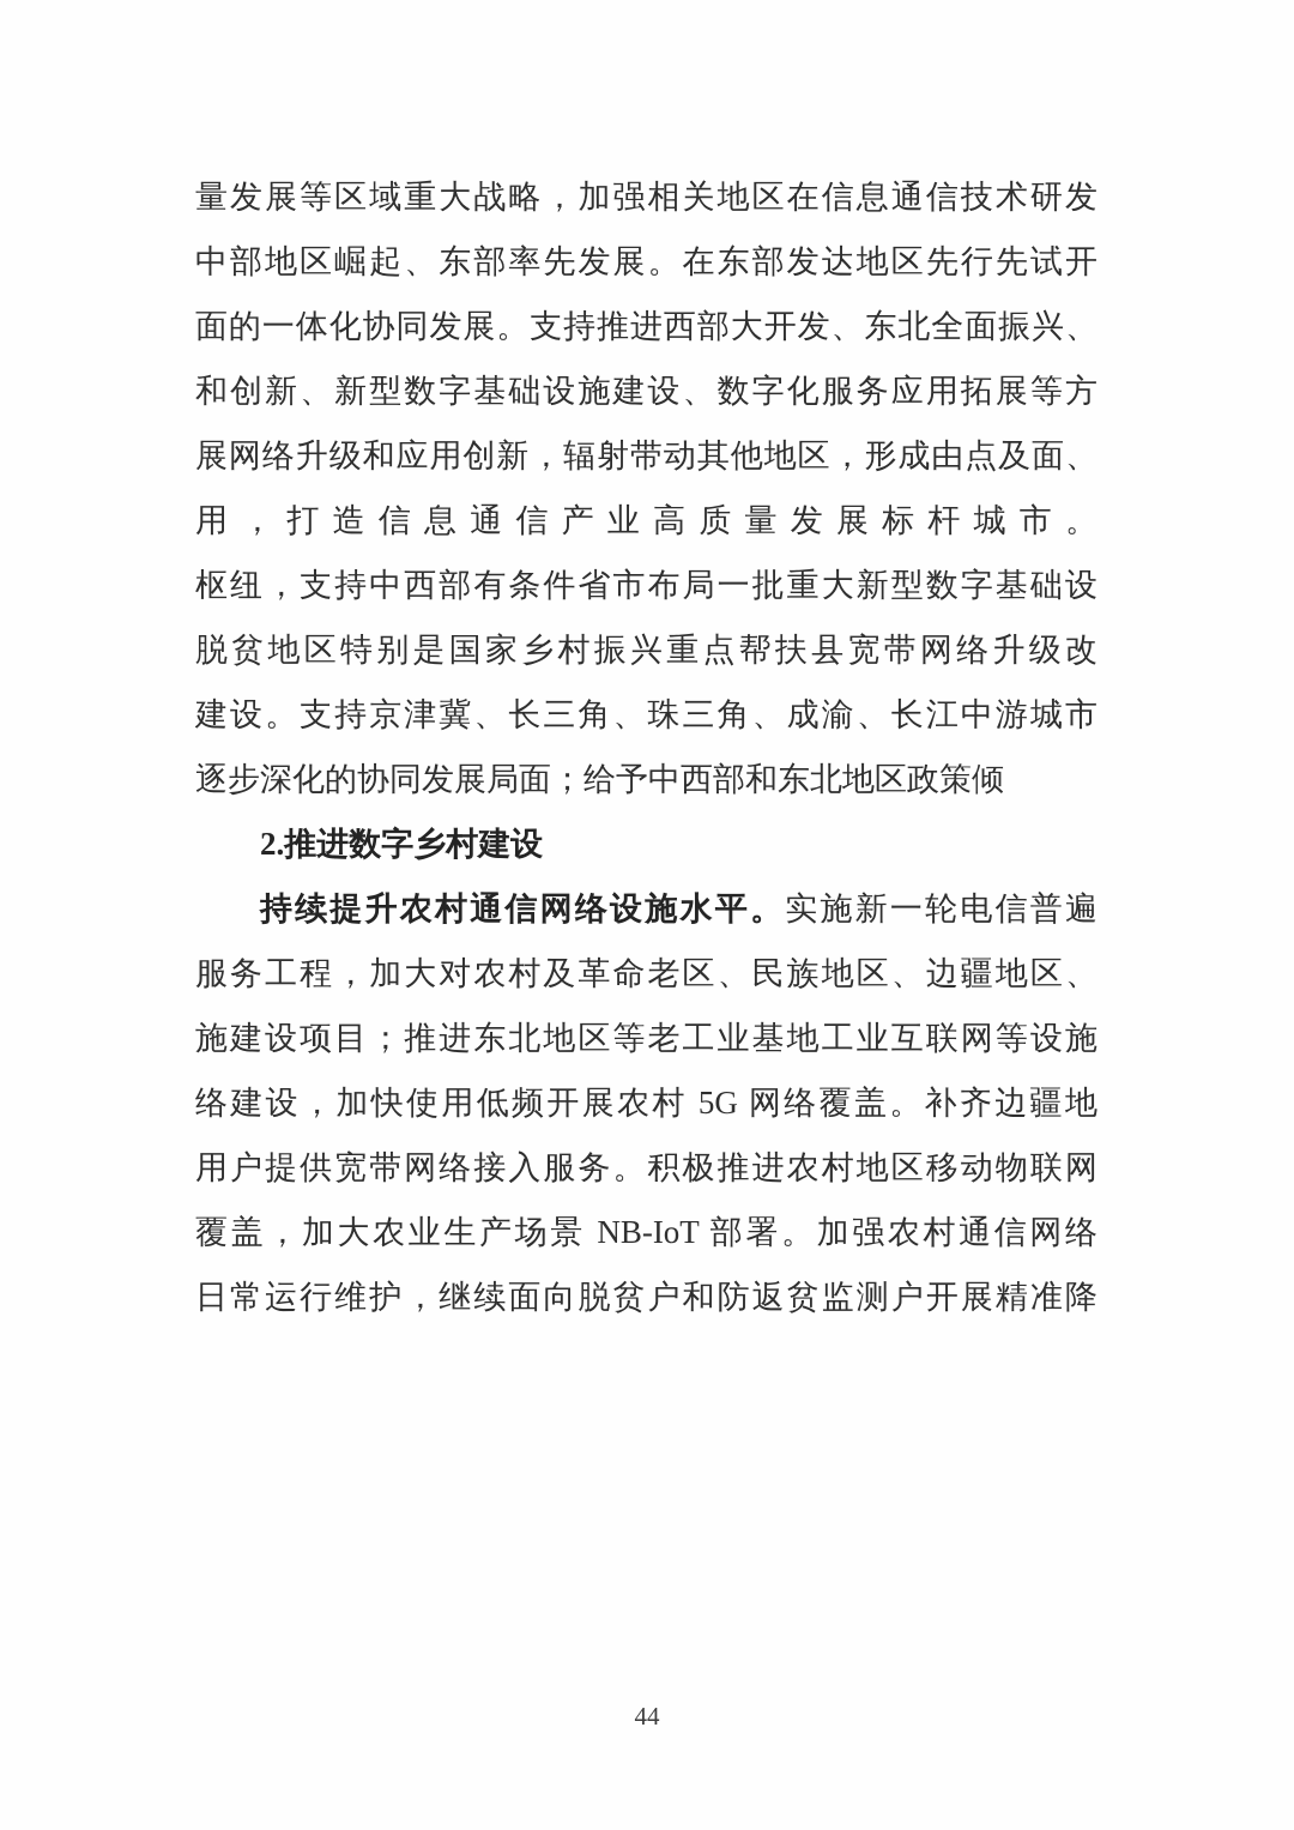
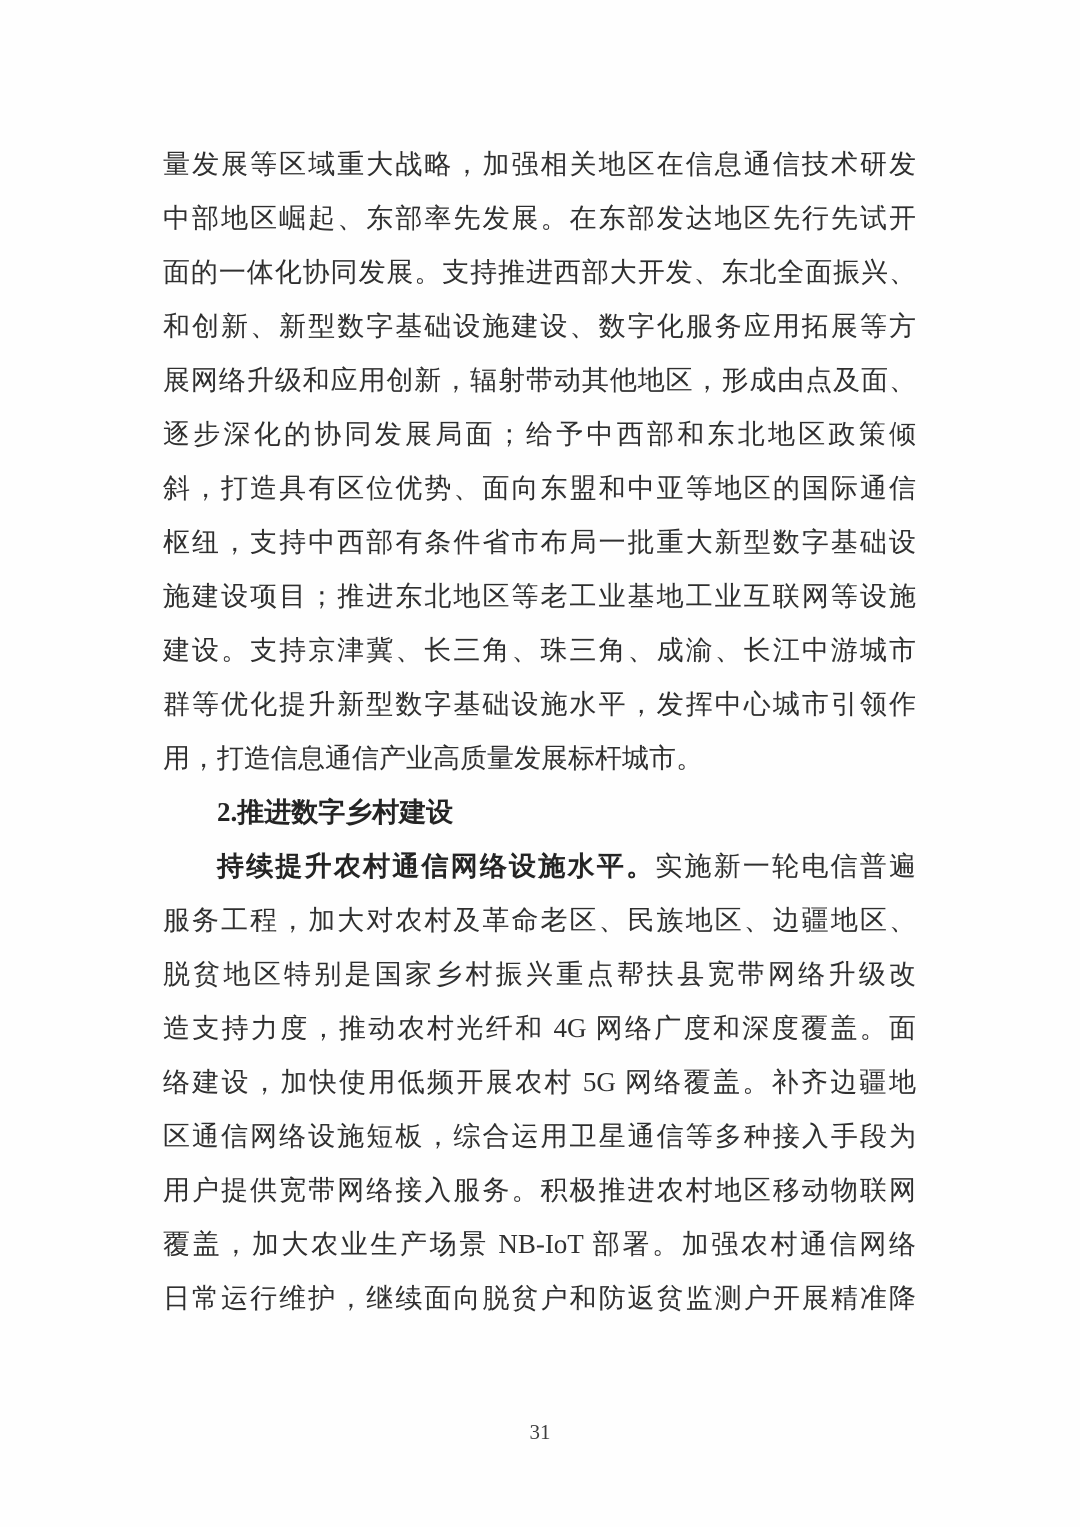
  量发展等区域重大战略，加强相关地区在信息通信技术研发
  中部地区崛起、东部率先发展。在东部发达地区先行先试开
  面的一体化协同发展。支持推进西部大开发、东北全面振兴、
  和创新、新型数字基础设施建设、数字化服务应用拓展等方
  展网络升级和应用创新，辐射带动其他地区，形成由点及面、
- 用，打造信息通信产业高质量发展标杆城市。
+ 逐步深化的协同发展局面；给予中西部和东北地区政策倾
+ 斜，打造具有区位优势、面向东盟和中亚等地区的国际通信
  枢纽，支持中西部有条件省市布局一批重大新型数字基础设
- 脱贫地区特别是国家乡村振兴重点帮扶县宽带网络升级改
+ 施建设项目；推进东北地区等老工业基地工业互联网等设施
  建设。支持京津冀、长三角、珠三角、成渝、长江中游城市
+ 群等优化提升新型数字基础设施水平，发挥中心城市引领作
- 逐步深化的协同发展局面；给予中西部和东北地区政策倾
+ 用，打造信息通信产业高质量发展标杆城市。
  2.推进数字乡村建设
  持续提升农村通信网络设施水平。实施新一轮电信普遍
  服务工程，加大对农村及革命老区、民族地区、边疆地区、
- 施建设项目；推进东北地区等老工业基地工业互联网等设施
+ 脱贫地区特别是国家乡村振兴重点帮扶县宽带网络升级改
+ 造支持力度，推动农村光纤和 4G 网络广度和深度覆盖。面
  络建设，加快使用低频开展农村 5G 网络覆盖。补齐边疆地
+ 区通信网络设施短板，综合运用卫星通信等多种接入手段为
  用户提供宽带网络接入服务。积极推进农村地区移动物联网
  覆盖，加大农业生产场景 NB-IoT 部署。加强农村通信网络
  日常运行维护，继续面向脱贫户和防返贫监测户开展精准降
- 44
+ 31
